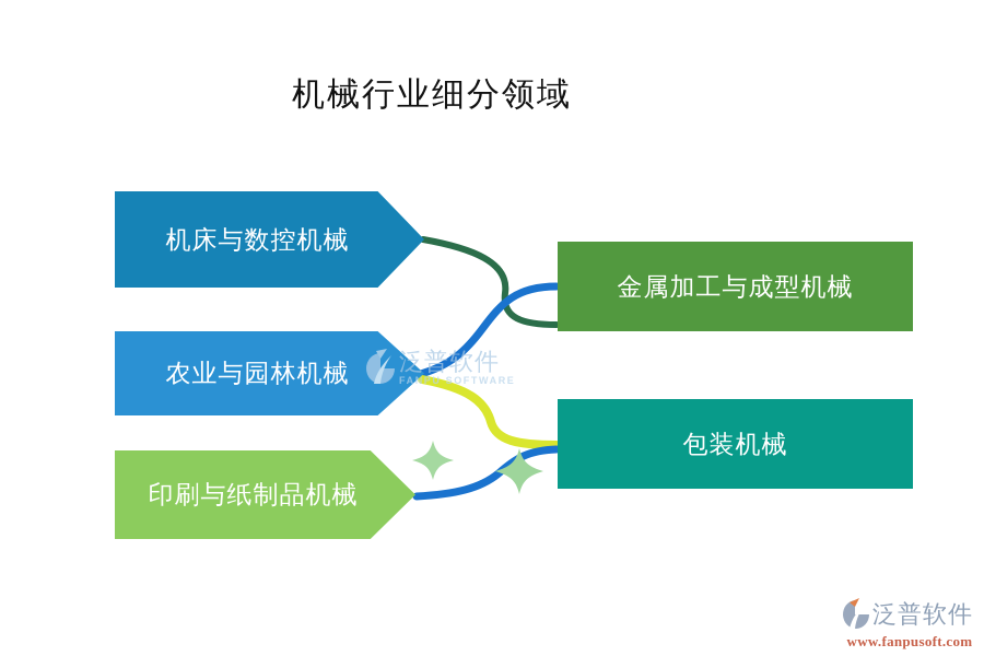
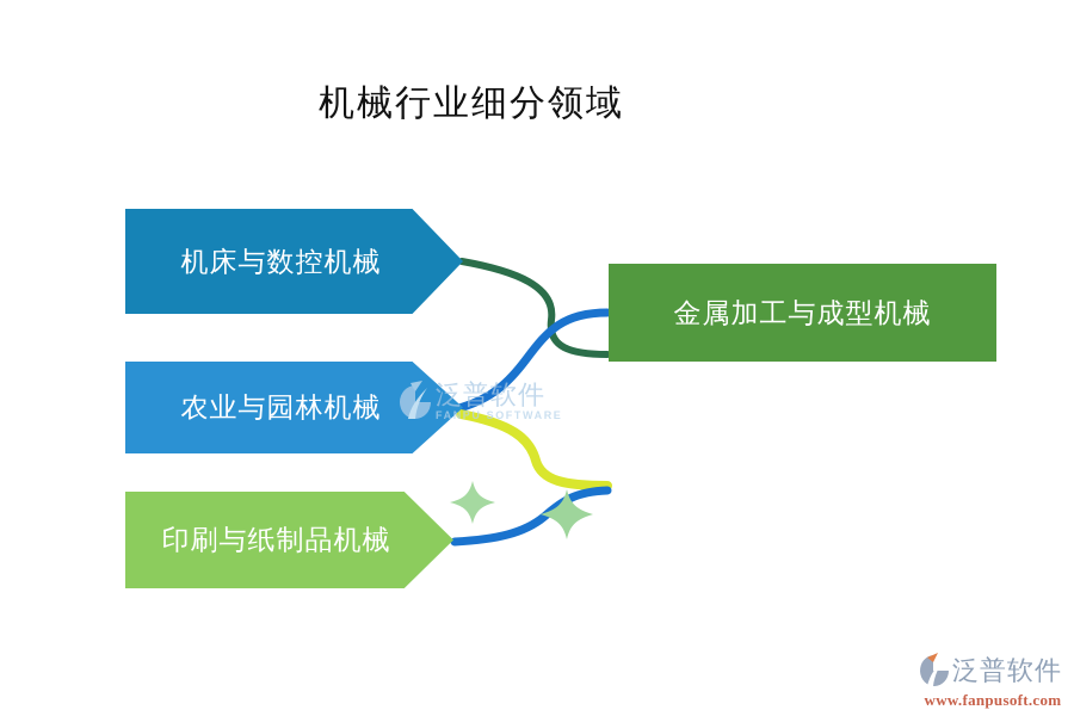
  机械行业细分领域
  机床与数控机械
  农业与园林机械
  印刷与纸制品机械
  金属加工与成型机械
- 包装机械
  泛普软件
  FANPU SOFTWARE
  泛普软件
  www.fanpusoft.com
